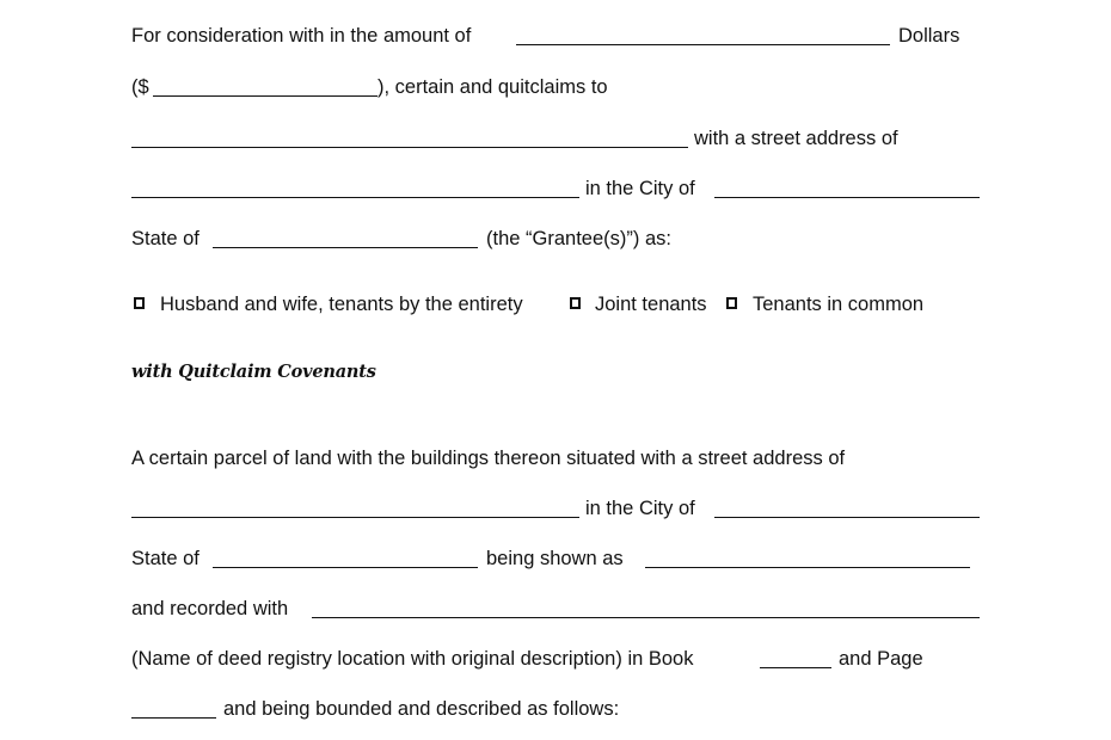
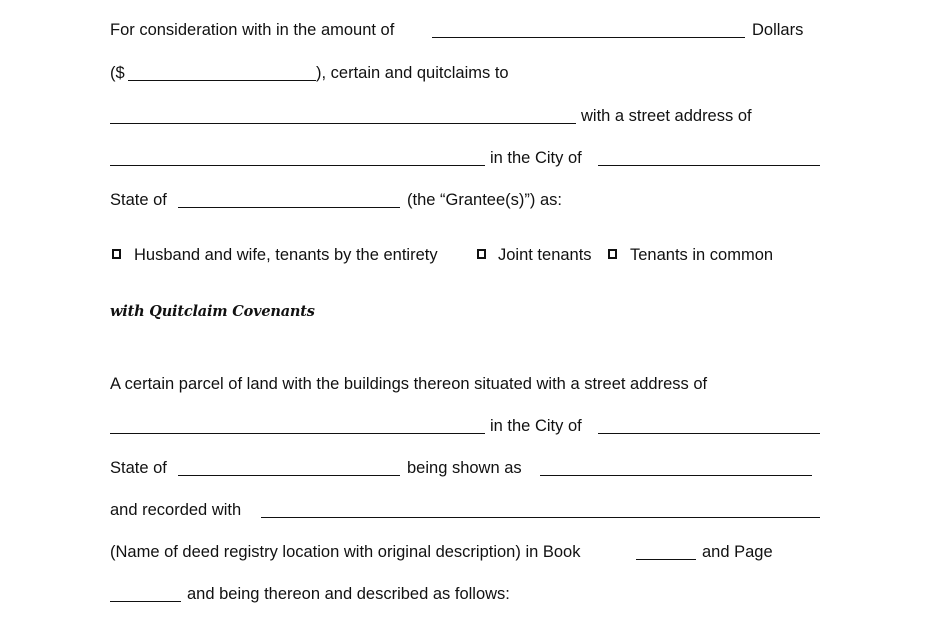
  For consideration with in the amount of
  Dollars
  ($
  ), certain and quitclaims to
  with a street address of
  in the City of
  State of
  (the “Grantee(s)”) as:
  Husband and wife, tenants by the entirety
  Joint tenants
  Tenants in common
  with Quitclaim Covenants
  A certain parcel of land with the buildings thereon situated with a street address of
  in the City of
  State of
  being shown as
  and recorded with
  (Name of deed registry location with original description) in Book
  and Page
- and being bounded and described as follows:
+ and being thereon and described as follows:
